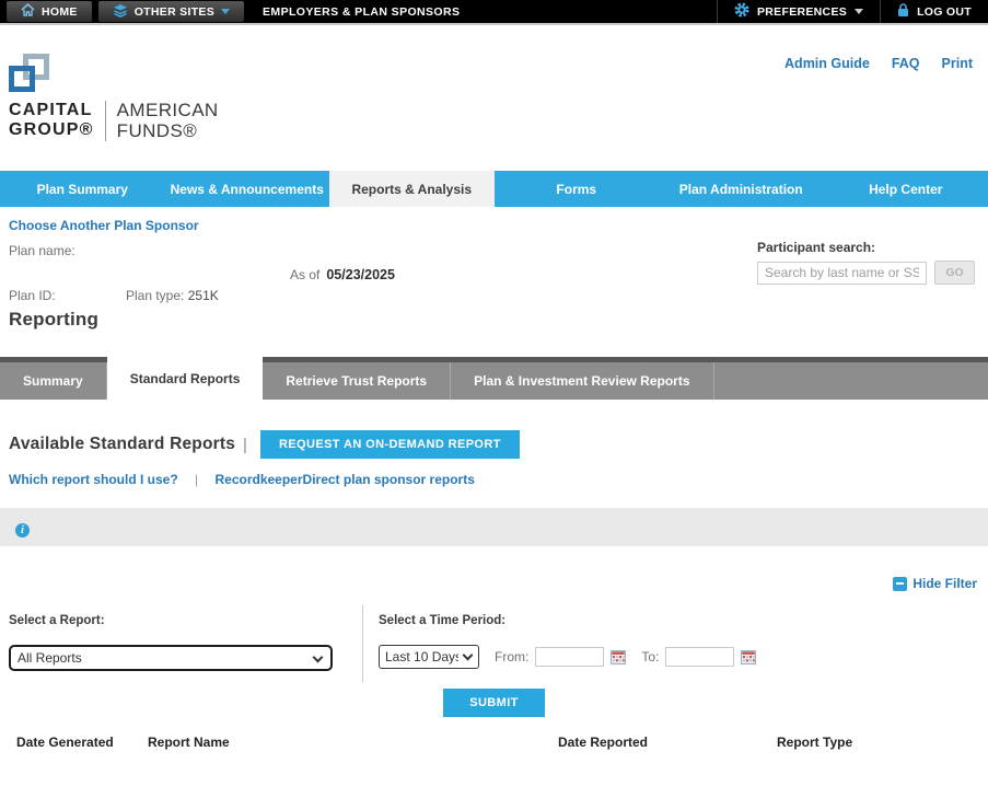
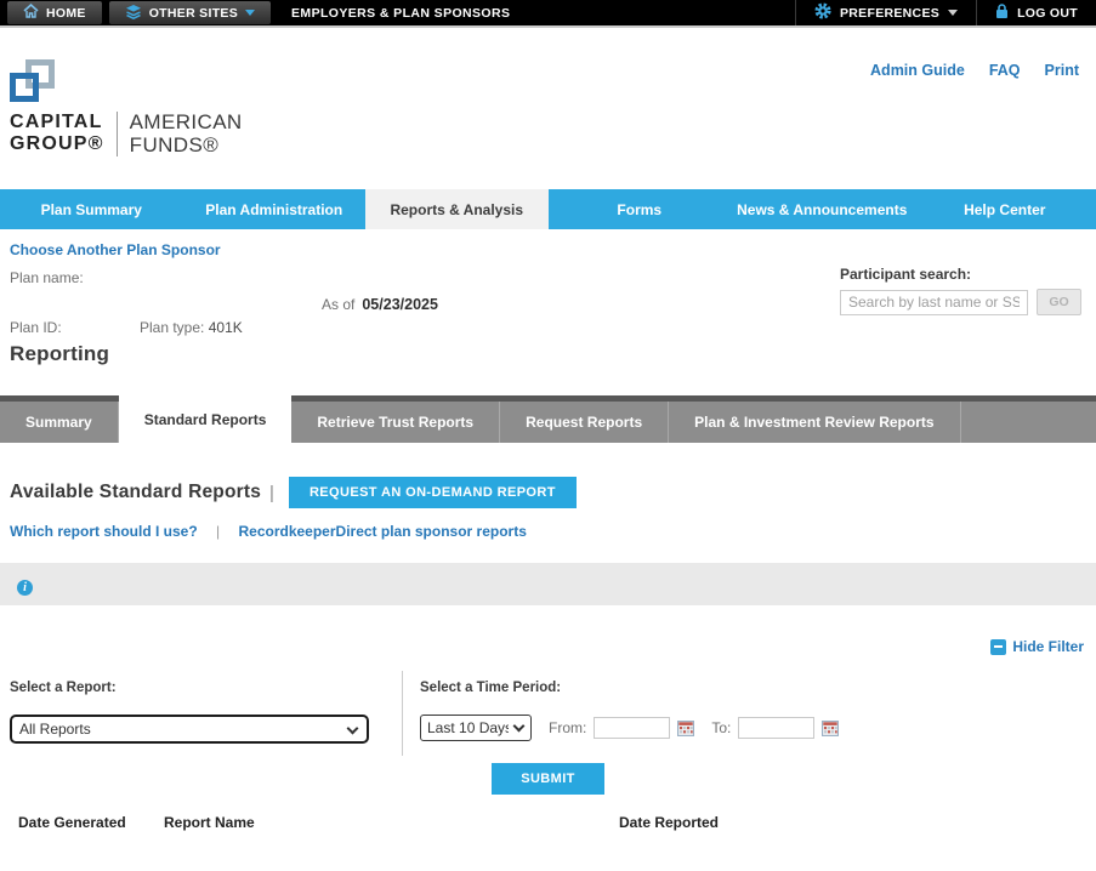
  HOME
  OTHER SITES
  EMPLOYERS & PLAN SPONSORS
  PREFERENCES
  LOG OUT
  CAPITAL
  GROUP®
  AMERICAN
  FUNDS®
  Admin Guide
  FAQ
  Print
  Plan Summary
- News & Announcements
+ Plan Administration
  Reports & Analysis
  Forms
- Plan Administration
+ News & Announcements
  Help Center
  Choose Another Plan Sponsor
  Plan name:
  As of 05/23/2025
  Plan ID:
- Plan type: 251K
+ Plan type: 401K
  Reporting
  Participant search:
  Search by last name or SS
  GO
  Summary
  Standard Reports
  Retrieve Trust Reports
+ Request Reports
  Plan & Investment Review Reports
  Available Standard Reports
  |
  REQUEST AN ON-DEMAND REPORT
  Which report should I use? | RecordkeeperDirect plan sponsor reports
  Hide Filter
  Select a Report:
  All Reports
  Select a Time Period:
  Last 10 Day
  From:
  To:
  SUBMIT
  Date Generated
  Report Name
  Date Reported
- Report Type
